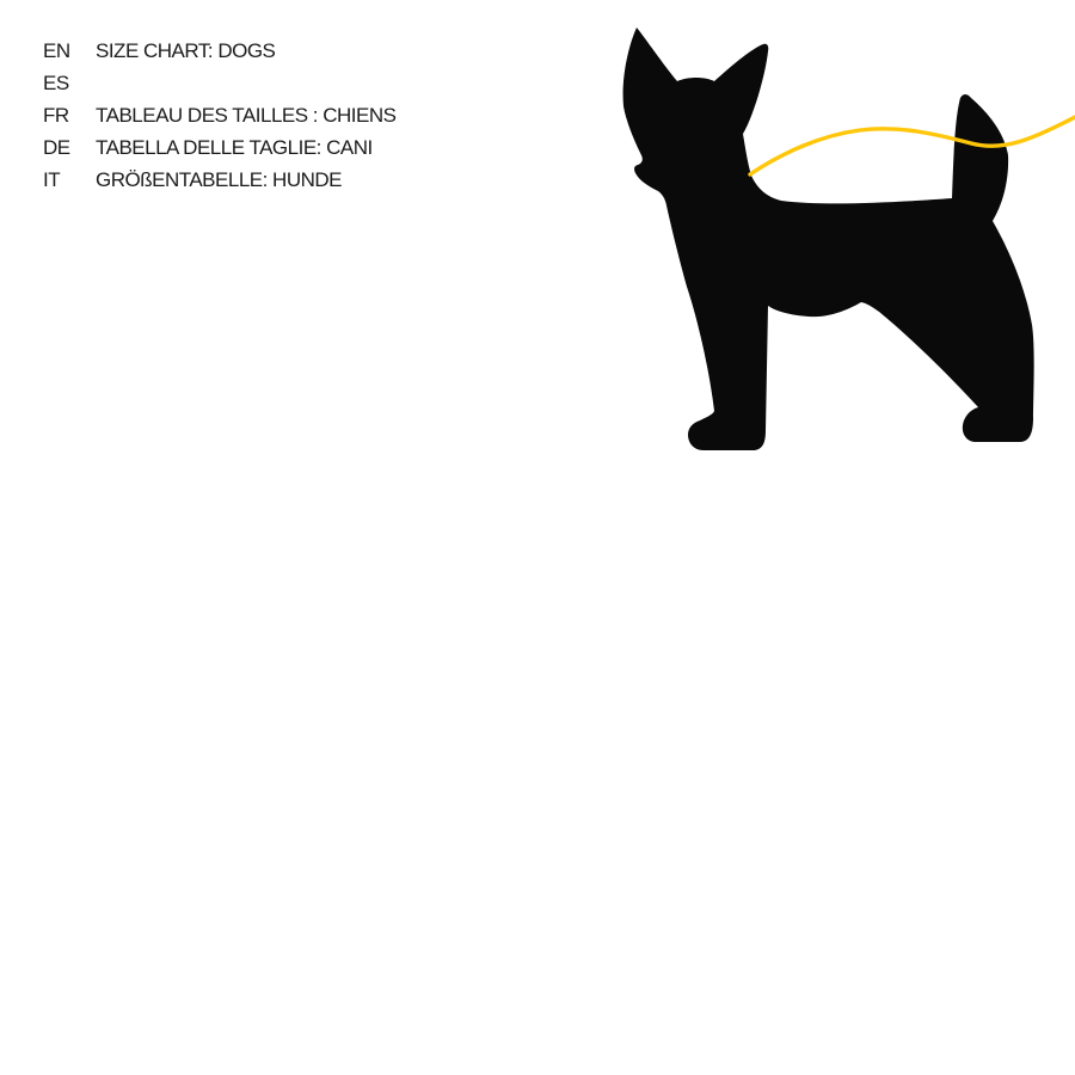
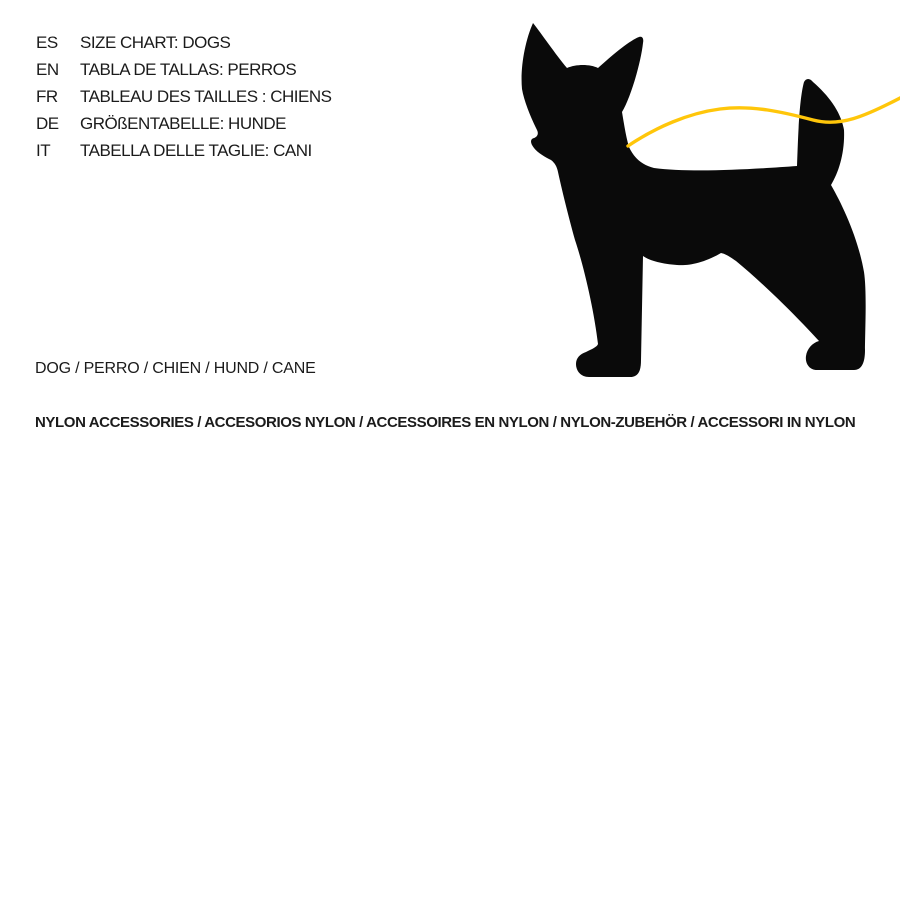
- EN
+ ES
  SIZE CHART: DOGS
- ES
+ EN
+ TABLA DE TALLAS: PERROS
  FR
  TABLEAU DES TAILLES : CHIENS
  DE
- TABELLA DELLE TAGLIE: CANI
+ GRÖßENTABELLE: HUNDE
  IT
- GRÖßENTABELLE: HUNDE
+ TABELLA DELLE TAGLIE: CANI
+ DOG / PERRO / CHIEN / HUND / CANE
+ NYLON ACCESSORIES / ACCESORIOS NYLON / ACCESSOIRES EN NYLON / NYLON-ZUBEHÖR / ACCESSORI IN NYLON
